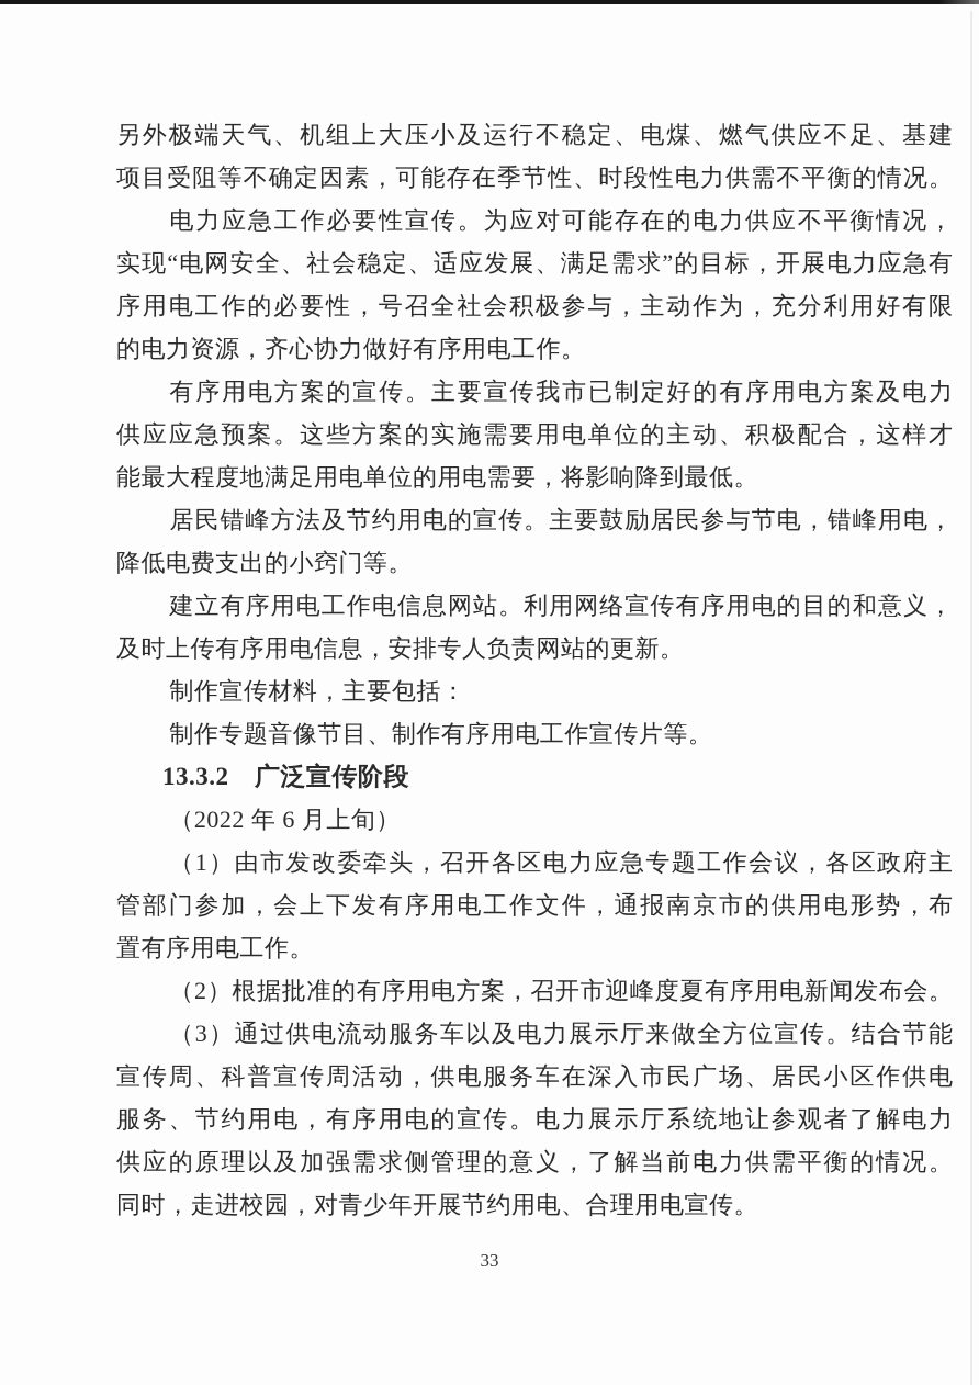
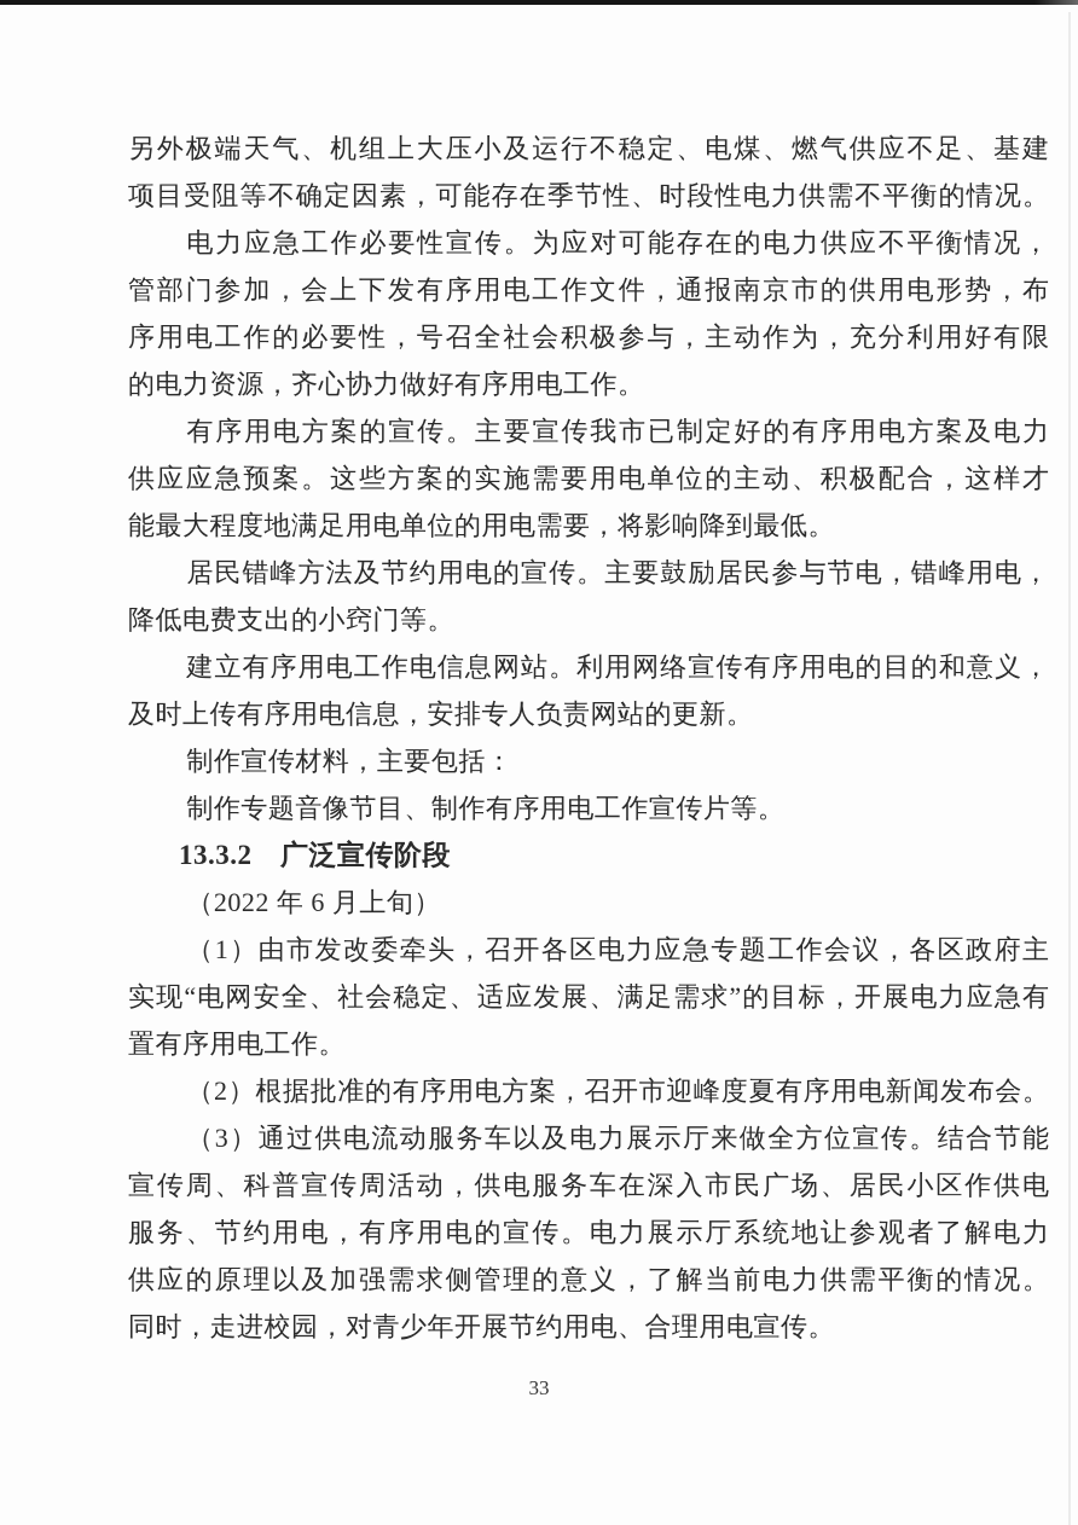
  另外极端天气、机组上大压小及运行不稳定、电煤、燃气供应不足、基建
  项目受阻等不确定因素，可能存在季节性、时段性电力供需不平衡的情况。
  电力应急工作必要性宣传。为应对可能存在的电力供应不平衡情况，
- 实现“电网安全、社会稳定、适应发展、满足需求”的目标，开展电力应急有
+ 管部门参加，会上下发有序用电工作文件，通报南京市的供用电形势，布
  序用电工作的必要性，号召全社会积极参与，主动作为，充分利用好有限
  的电力资源，齐心协力做好有序用电工作。
  有序用电方案的宣传。主要宣传我市已制定好的有序用电方案及电力
  供应应急预案。这些方案的实施需要用电单位的主动、积极配合，这样才
  能最大程度地满足用电单位的用电需要，将影响降到最低。
  居民错峰方法及节约用电的宣传。主要鼓励居民参与节电，错峰用电，
  降低电费支出的小窍门等。
  建立有序用电工作电信息网站。利用网络宣传有序用电的目的和意义，
  及时上传有序用电信息，安排专人负责网站的更新。
  制作宣传材料，主要包括：
  制作专题音像节目、制作有序用电工作宣传片等。
  13.3.2 广泛宣传阶段
  （2022 年 6 月上旬）
  （1）由市发改委牵头，召开各区电力应急专题工作会议，各区政府主
- 管部门参加，会上下发有序用电工作文件，通报南京市的供用电形势，布
+ 实现“电网安全、社会稳定、适应发展、满足需求”的目标，开展电力应急有
  置有序用电工作。
  （2）根据批准的有序用电方案，召开市迎峰度夏有序用电新闻发布会。
  （3）通过供电流动服务车以及电力展示厅来做全方位宣传。结合节能
  宣传周、科普宣传周活动，供电服务车在深入市民广场、居民小区作供电
  服务、节约用电，有序用电的宣传。电力展示厅系统地让参观者了解电力
  供应的原理以及加强需求侧管理的意义，了解当前电力供需平衡的情况。
  同时，走进校园，对青少年开展节约用电、合理用电宣传。
  33
